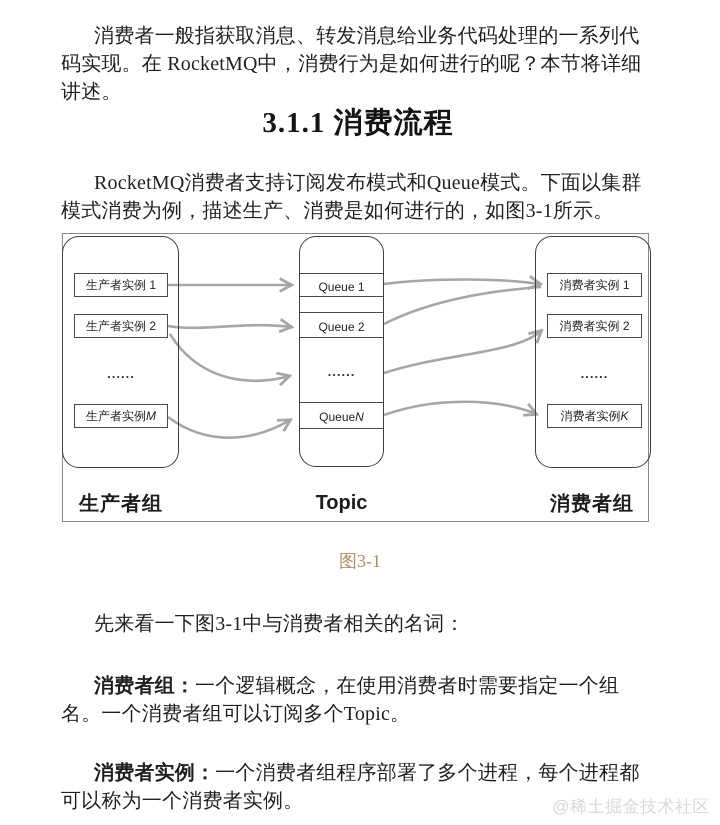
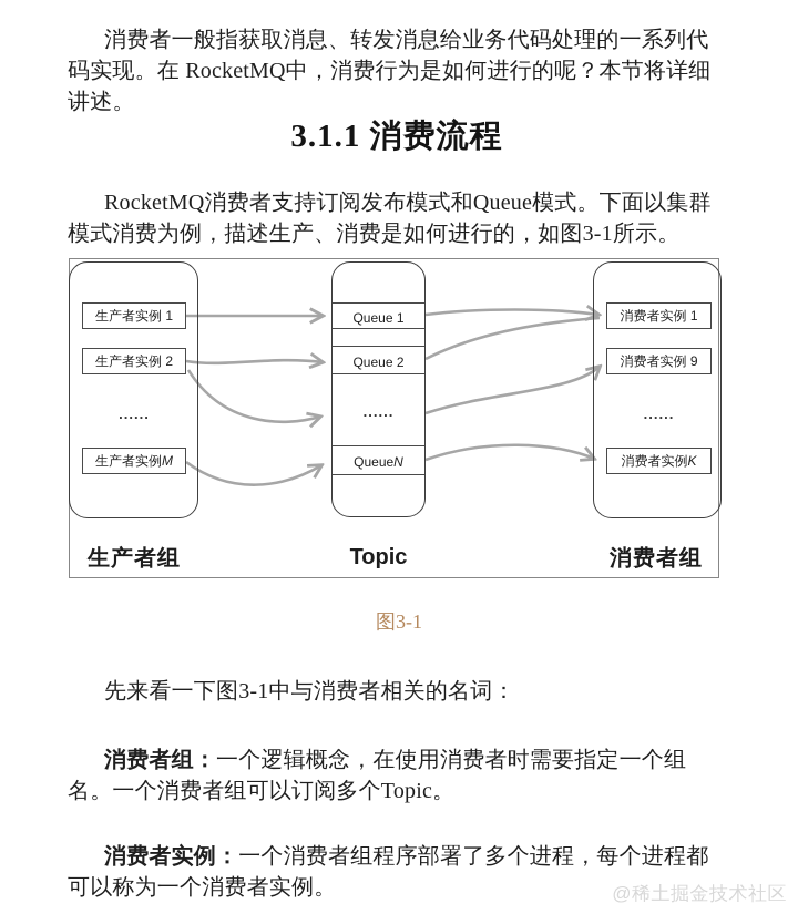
  消费者一般指获取消息、转发消息给业务代码处理的一系列代码实现。在 RocketMQ中，消费行为是如何进行的呢？本节将详细讲述。
  3.1.1 消费流程
  RocketMQ消费者支持订阅发布模式和Queue模式。下面以集群模式消费为例，描述生产、消费是如何进行的，如图3-1所示。
  生产者实例 1
  生产者实例 2
  ......
  生产者实例
  M
  Queue 1
  Queue 2
  ......
  Queue
  N
  消费者实例 1
- 消费者实例 2
+ 消费者实例 9
  ......
  消费者实例
  K
  生产者组
  Topic
  消费者组
  图3-1
  先来看一下图3-1中与消费者相关的名词：
  消费者组：一个逻辑概念，在使用消费者时需要指定一个组名。一个消费者组可以订阅多个Topic。
  消费者实例：一个消费者组程序部署了多个进程，每个进程都可以称为一个消费者实例。
  @稀土掘金技术社区
